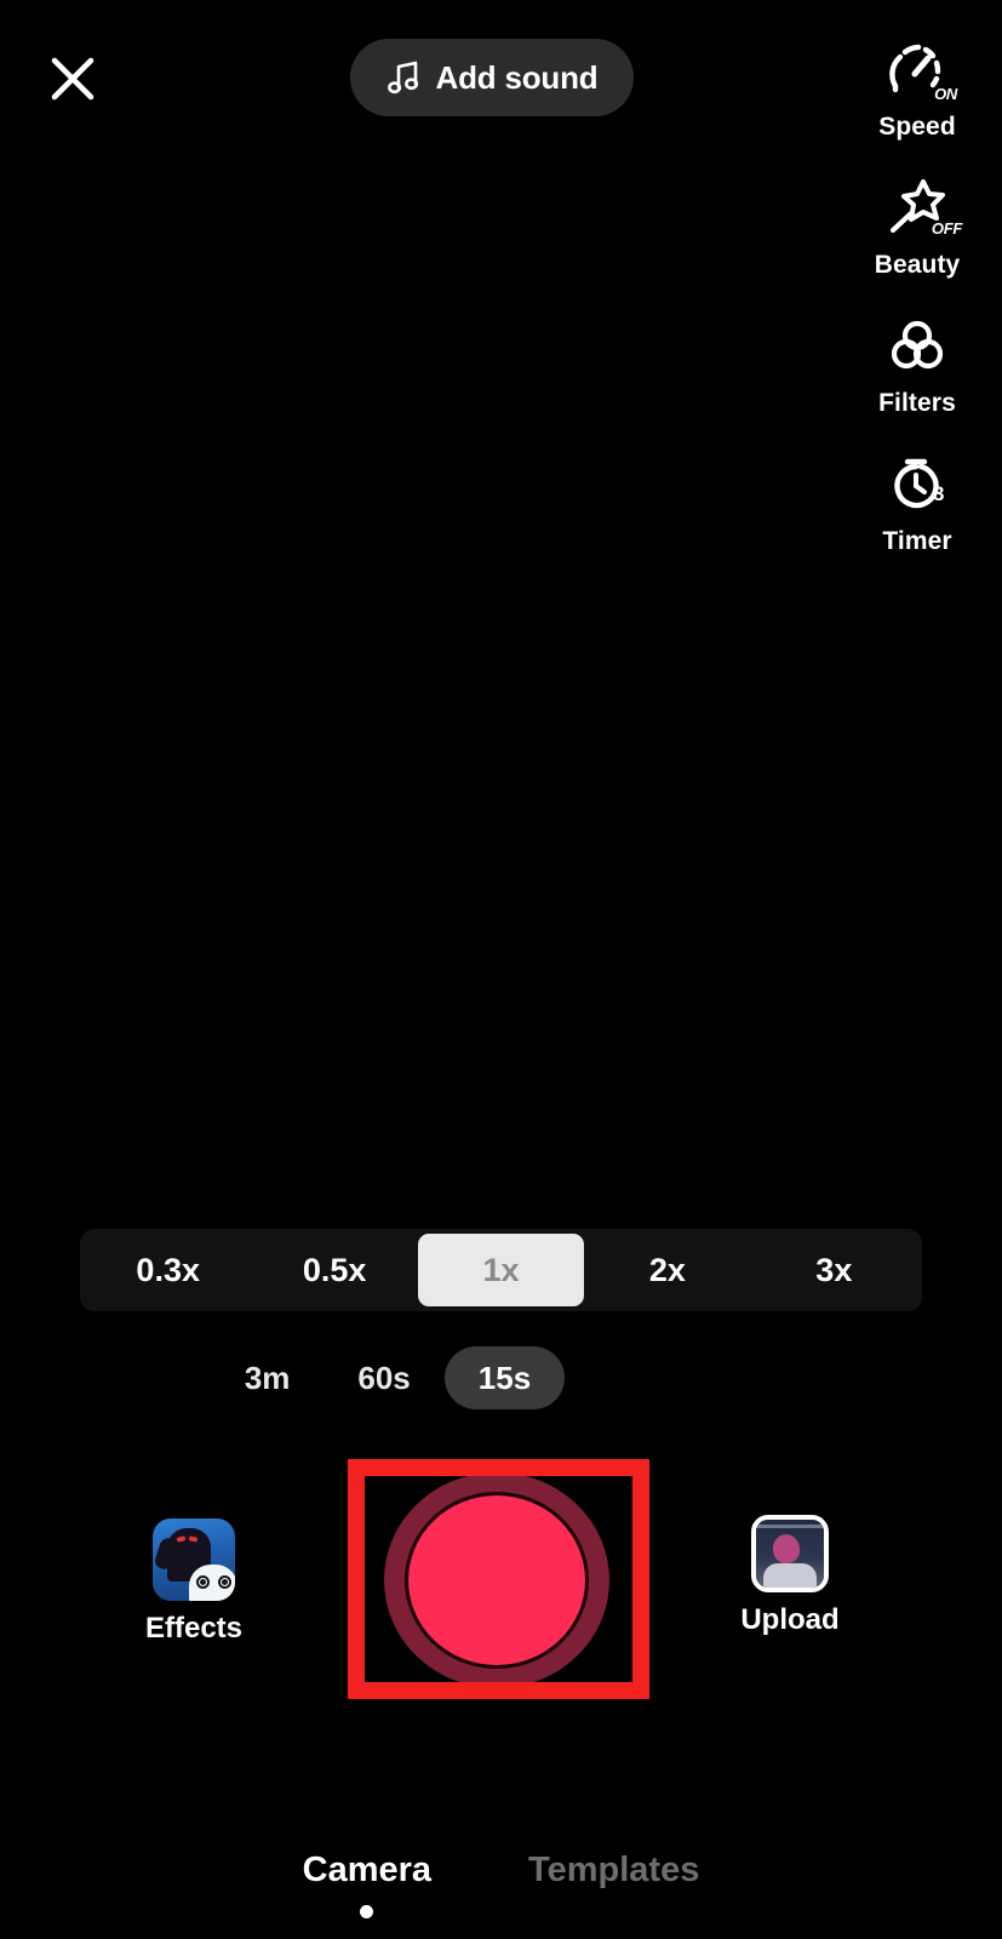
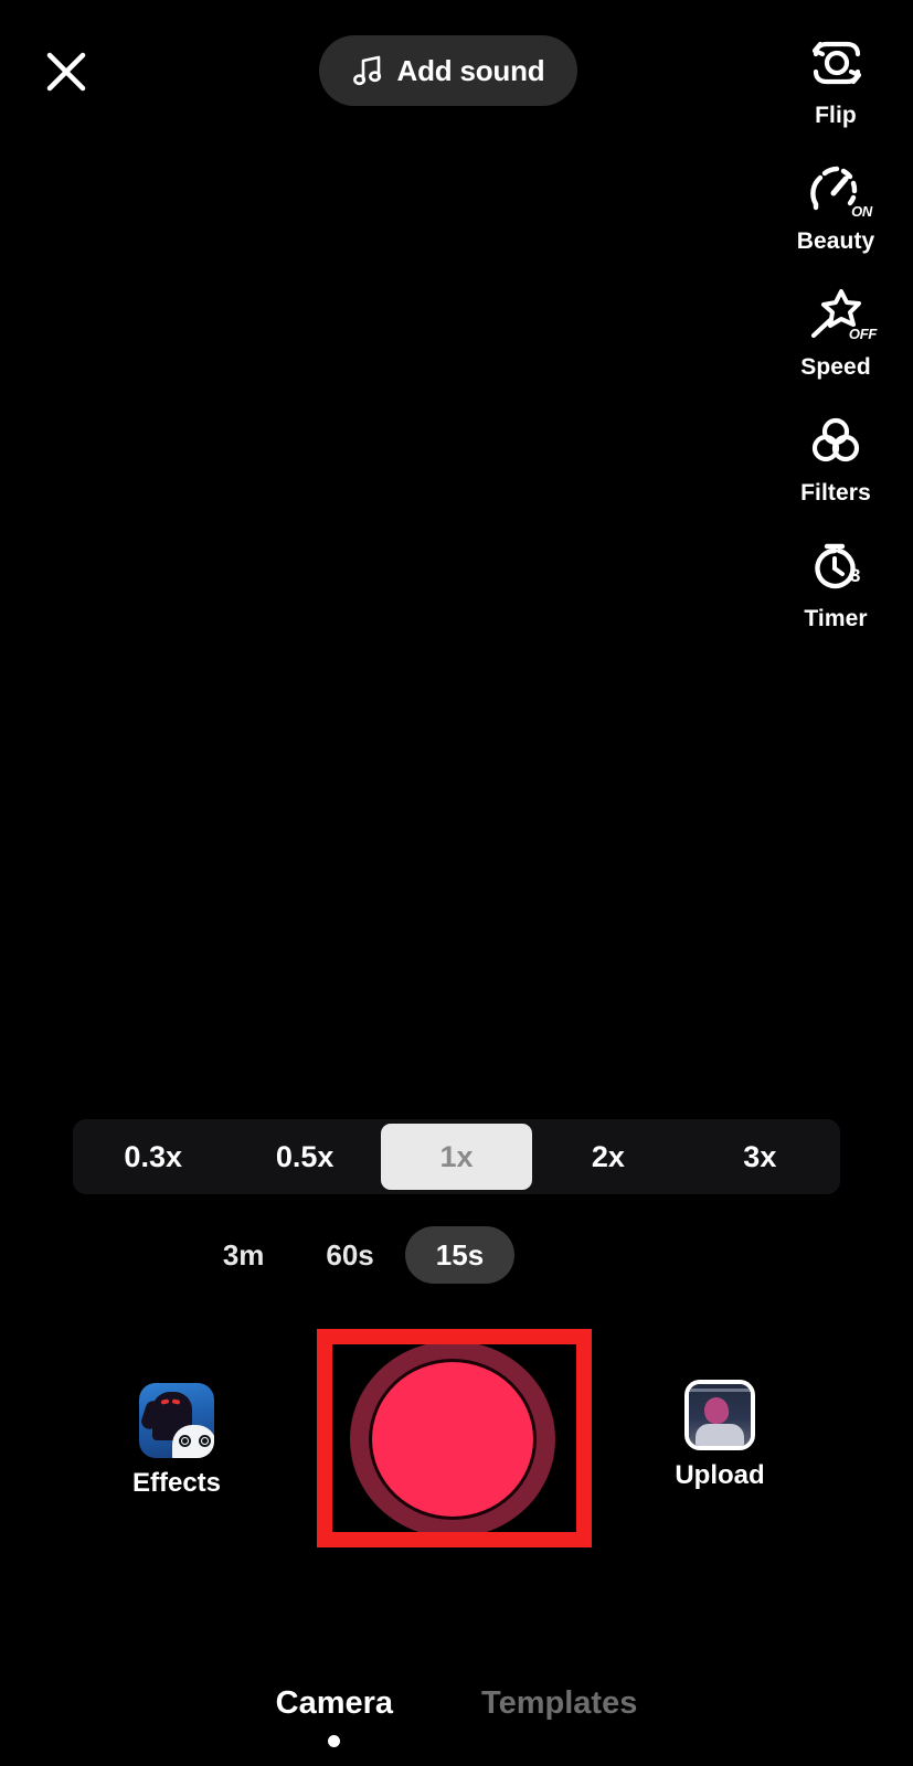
  Add sound
+ Flip
  ON
- Speed
+ Beauty
  OFF
- Beauty
+ Speed
  Filters
  3
  Timer
  0.3x
  0.5x
  1x
  2x
  3x
  3m
  60s
  15s
  Effects
  Upload
  Camera
  Templates
